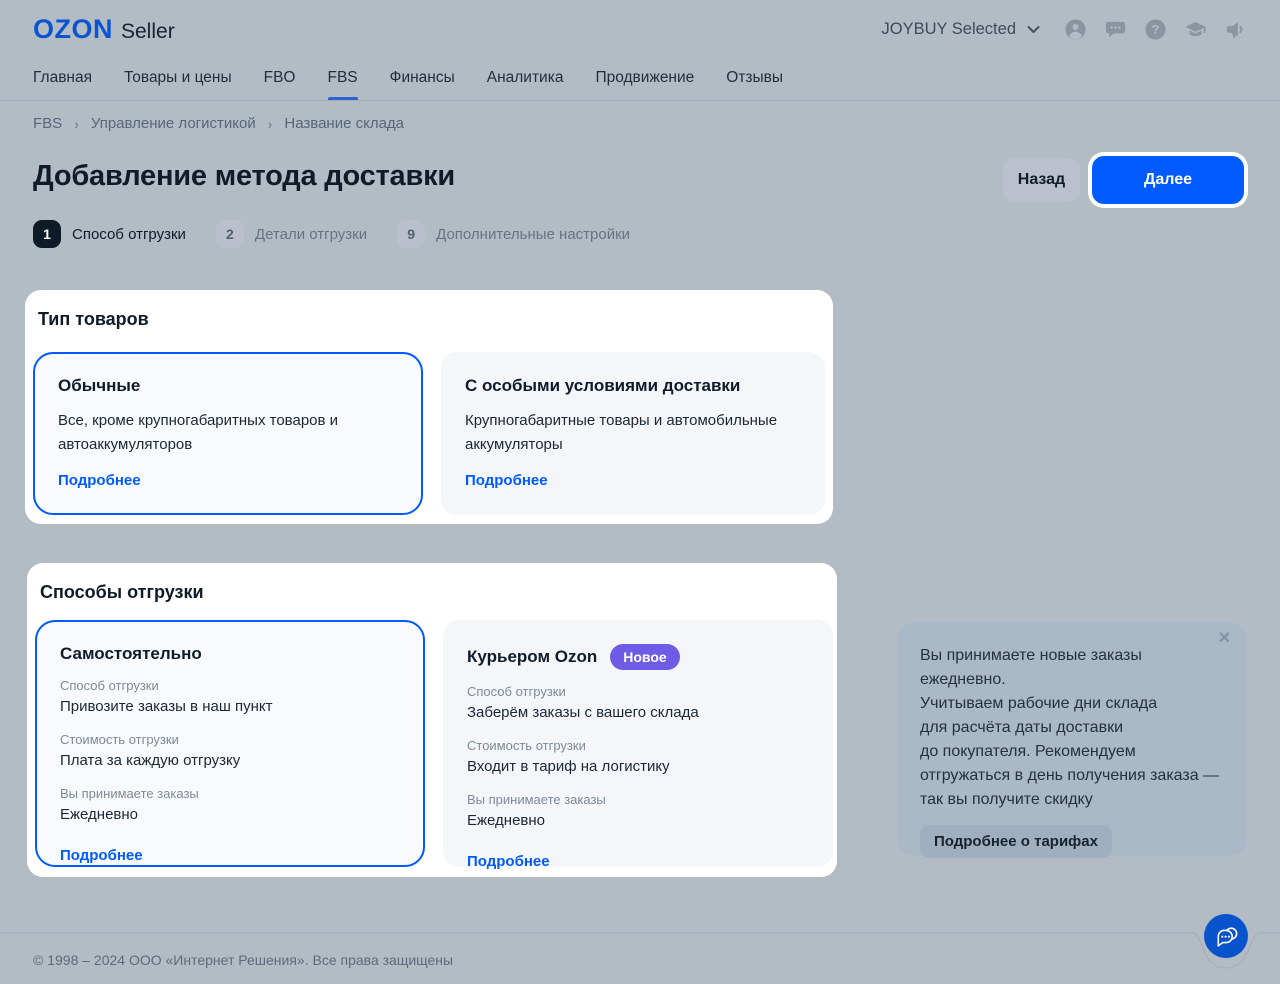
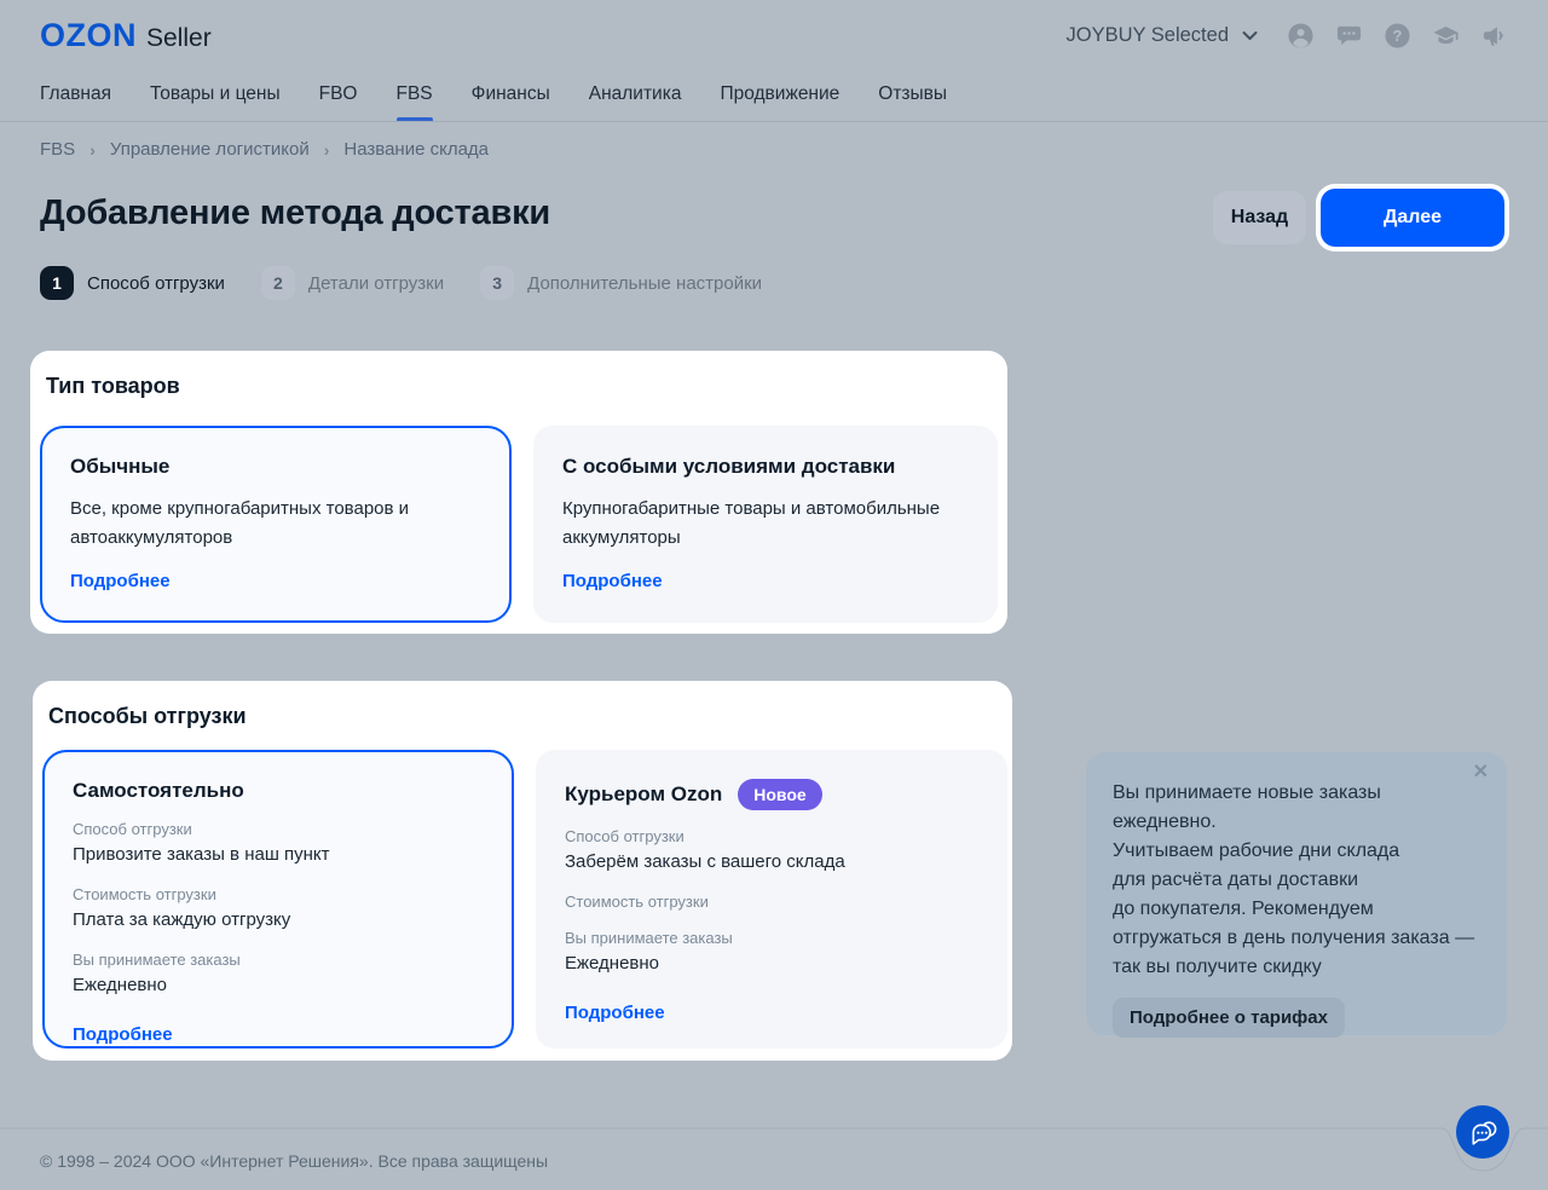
  OZON
  Seller
  JOYBUY Selected
  ?
  Главная
  Товары и цены
  FBO
  FBS
  Финансы
  Аналитика
  Продвижение
  Отзывы
  FBS
  ›
  Управление логистикой
  ›
  Название склада
  Добавление метода доставки
  Назад
  Далее
  1
  Способ отгрузки
  2
  Детали отгрузки
- 9
+ 3
  Дополнительные настройки
  Тип товаров
  Обычные
  Все, кроме крупногабаритных товаров и автоаккумуляторов
  Подробнее
  С особыми условиями доставки
  Крупногабаритные товары и автомобильные аккумуляторы
  Подробнее
  Способы отгрузки
  Самостоятельно
  Способ отгрузки
  Привозите заказы в наш пункт
  Стоимость отгрузки
  Плата за каждую отгрузку
  Вы принимаете заказы
  Ежедневно
  Подробнее
  Курьером Ozon
  Новое
  Способ отгрузки
  Заберём заказы с вашего склада
  Стоимость отгрузки
- Входит в тариф на логистику
  Вы принимаете заказы
  Ежедневно
  Подробнее
  ✕
  Вы принимаете новые заказы ежедневно.
  Учитываем рабочие дни склада
  для расчёта даты доставки
  до покупателя. Рекомендуем
  отгружаться в день получения заказа —
  так вы получите скидку
  Подробнее о тарифах
  © 1998 – 2024 ООО «Интернет Решения». Все права защищены
